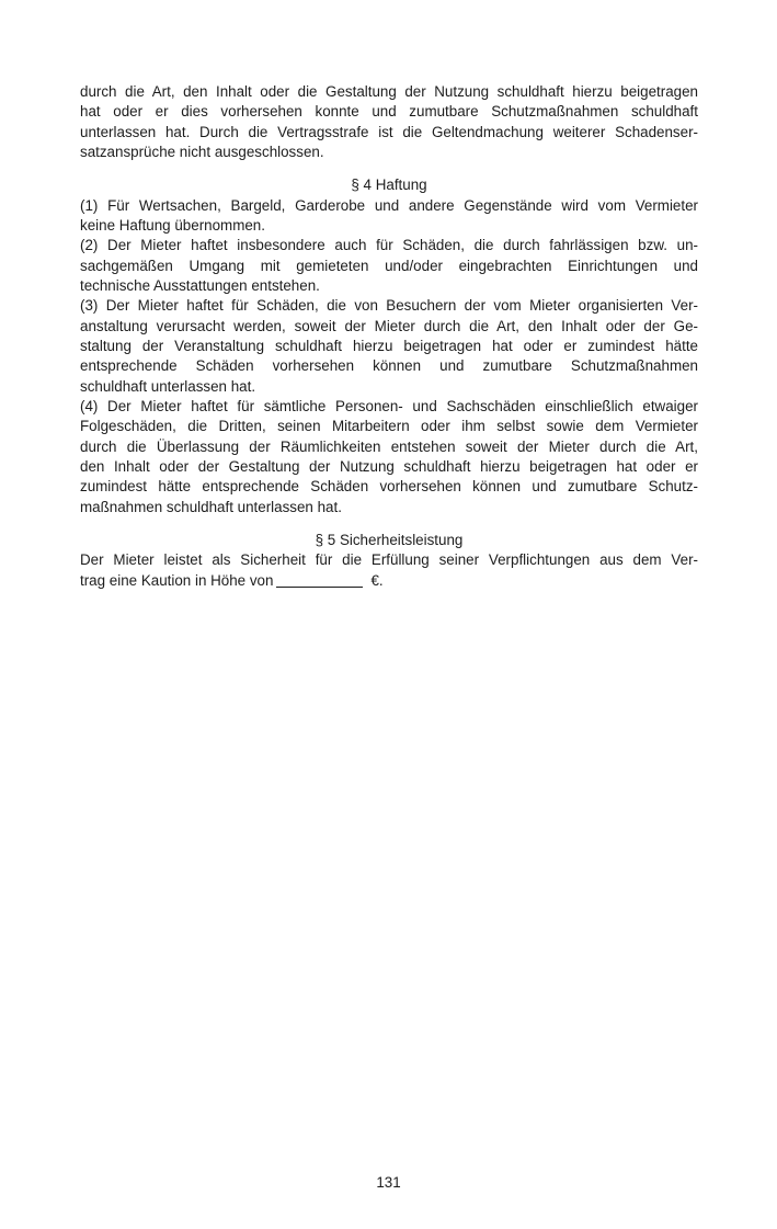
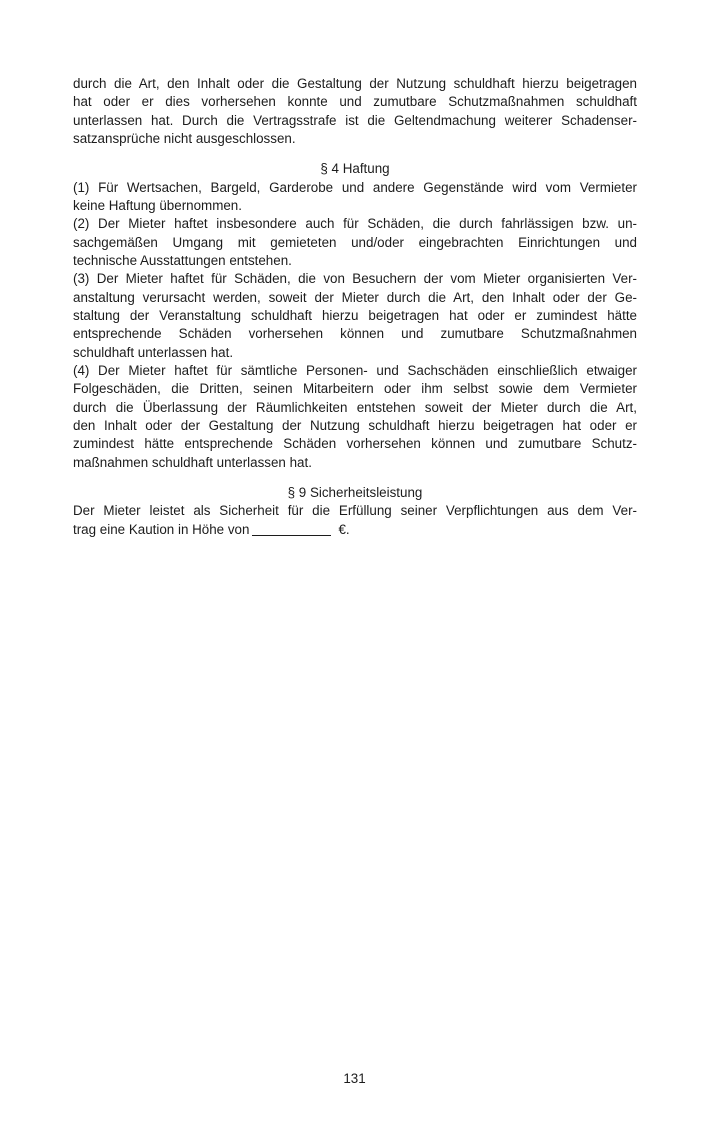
  durch die Art, den Inhalt oder die Gestaltung der Nutzung schuldhaft hierzu beigetragen
  hat oder er dies vorhersehen konnte und zumutbare Schutzmaßnahmen schuldhaft
  unterlassen hat. Durch die Vertragsstrafe ist die Geltendmachung weiterer Schadenser-
  satzansprüche nicht ausgeschlossen.
  § 4 Haftung
  (1) Für Wertsachen, Bargeld, Garderobe und andere Gegenstände wird vom Vermieter
  keine Haftung übernommen.
  (2) Der Mieter haftet insbesondere auch für Schäden, die durch fahrlässigen bzw. un-
  sachgemäßen Umgang mit gemieteten und/oder eingebrachten Einrichtungen und
  technische Ausstattungen entstehen.
  (3) Der Mieter haftet für Schäden, die von Besuchern der vom Mieter organisierten Ver-
  anstaltung verursacht werden, soweit der Mieter durch die Art, den Inhalt oder der Ge-
  staltung der Veranstaltung schuldhaft hierzu beigetragen hat oder er zumindest hätte
  entsprechende Schäden vorhersehen können und zumutbare Schutzmaßnahmen
  schuldhaft unterlassen hat.
  (4) Der Mieter haftet für sämtliche Personen- und Sachschäden einschließlich etwaiger
  Folgeschäden, die Dritten, seinen Mitarbeitern oder ihm selbst sowie dem Vermieter
  durch die Überlassung der Räumlichkeiten entstehen soweit der Mieter durch die Art,
  den Inhalt oder der Gestaltung der Nutzung schuldhaft hierzu beigetragen hat oder er
  zumindest hätte entsprechende Schäden vorhersehen können und zumutbare Schutz-
  maßnahmen schuldhaft unterlassen hat.
- § 5 Sicherheitsleistung
+ § 9 Sicherheitsleistung
  Der Mieter leistet als Sicherheit für die Erfüllung seiner Verpflichtungen aus dem Ver-
  trag eine Kaution in Höhe von €.
  131
